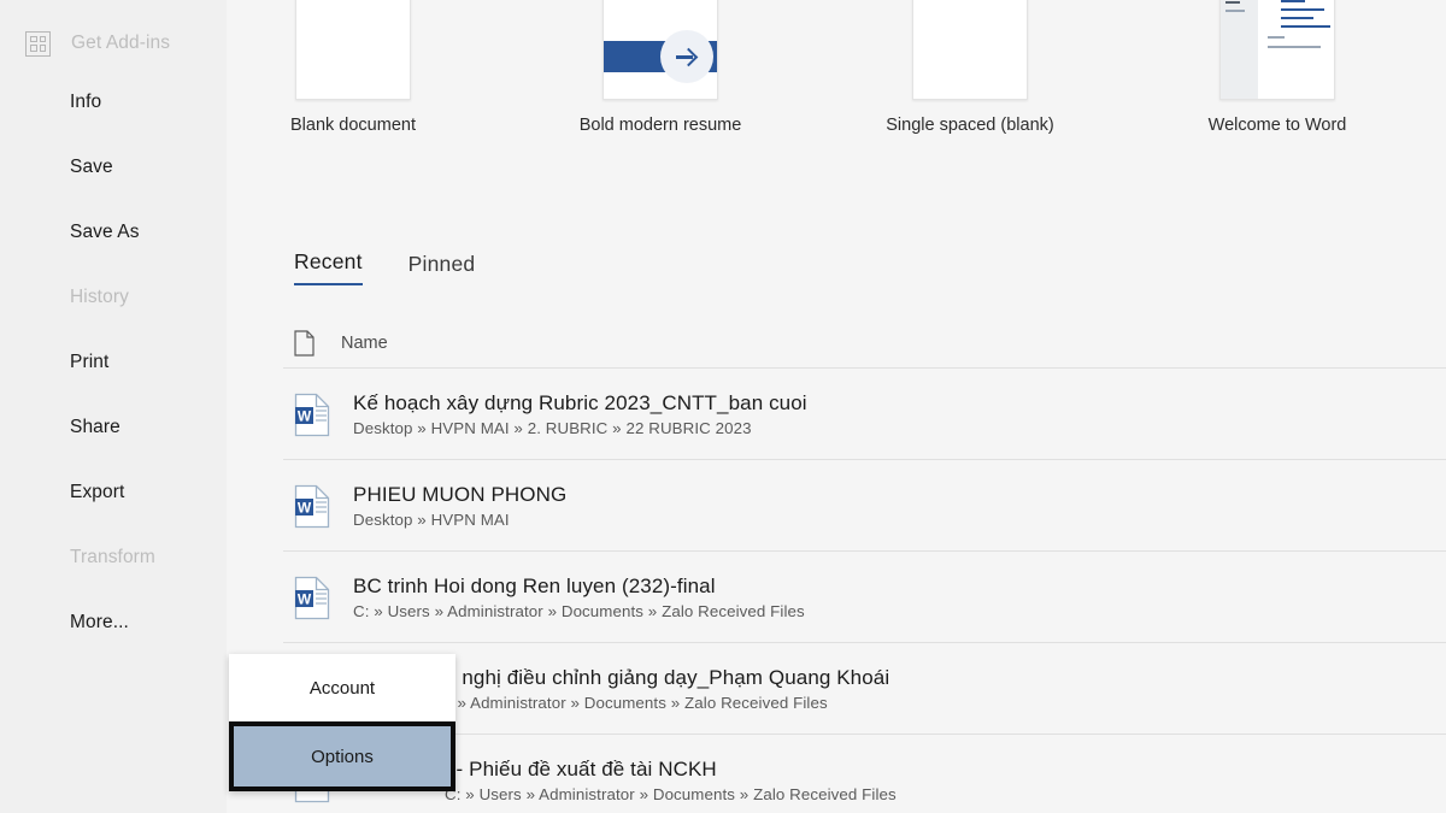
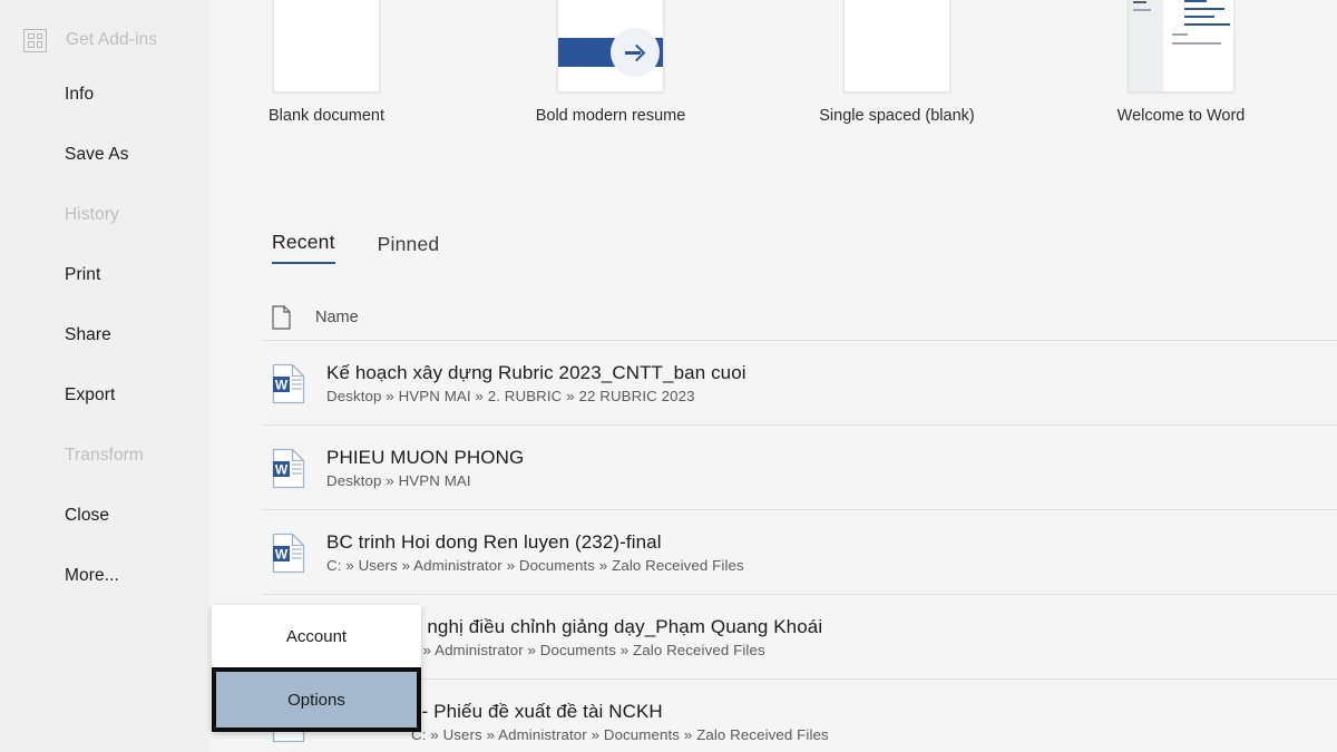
  Get Add-ins
  Info
- Save
  Save As
  History
  Print
  Share
  Export
  Transform
+ Close
  More...
  Blank document
  Bold modern resume
  Single spaced (blank)
  Welcome to Word
  Recent
  Pinned
  Name
  W
  Kế hoạch xây dựng Rubric 2023_CNTT_ban cuoi
  Desktop » HVPN MAI » 2. RUBRIC » 22 RUBRIC 2023
  W
  PHIEU MUON PHONG
  Desktop » HVPN MAI
  W
  BC trinh Hoi dong Ren luyen (232)-final
  C: » Users » Administrator » Documents » Zalo Received Files
  nghị điều chỉnh giảng dạy_Phạm Quang Khoái
  » Administrator » Documents » Zalo Received Files
  - Phiếu đề xuất đề tài NCKH
  C: » Users » Administrator » Documents » Zalo Received Files
  Account
  Options
